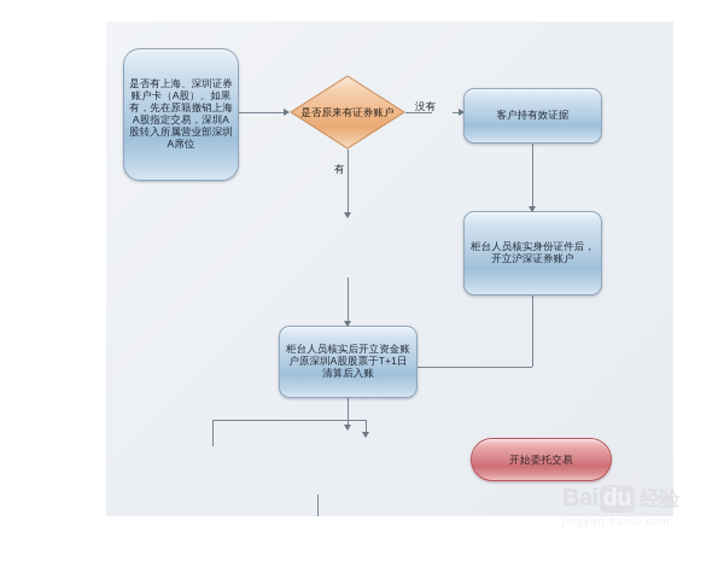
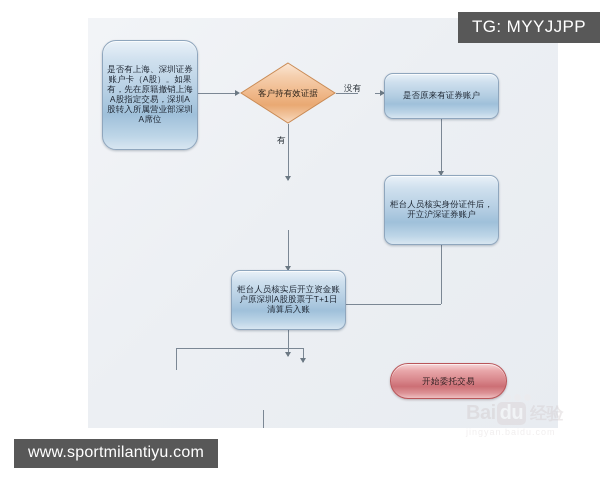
  是否有上海、深圳证券账户卡（A股）。如果有，先在原籍撤销上海A股指定交易，深圳A股转入所属营业部深圳A席位
- 是否原来有证券账户
+ 客户持有效证据
  没有
  有
- 客户持有效证据
+ 是否原来有证券账户
  柜台人员核实身份证件后，开立沪深证券账户
  柜台人员核实后开立资金账户原深圳A股股票于T+1日清算后入账
  开始委托交易
  经验
+ TG: MYYJJPP
+ www.sportmilantiyu.com
